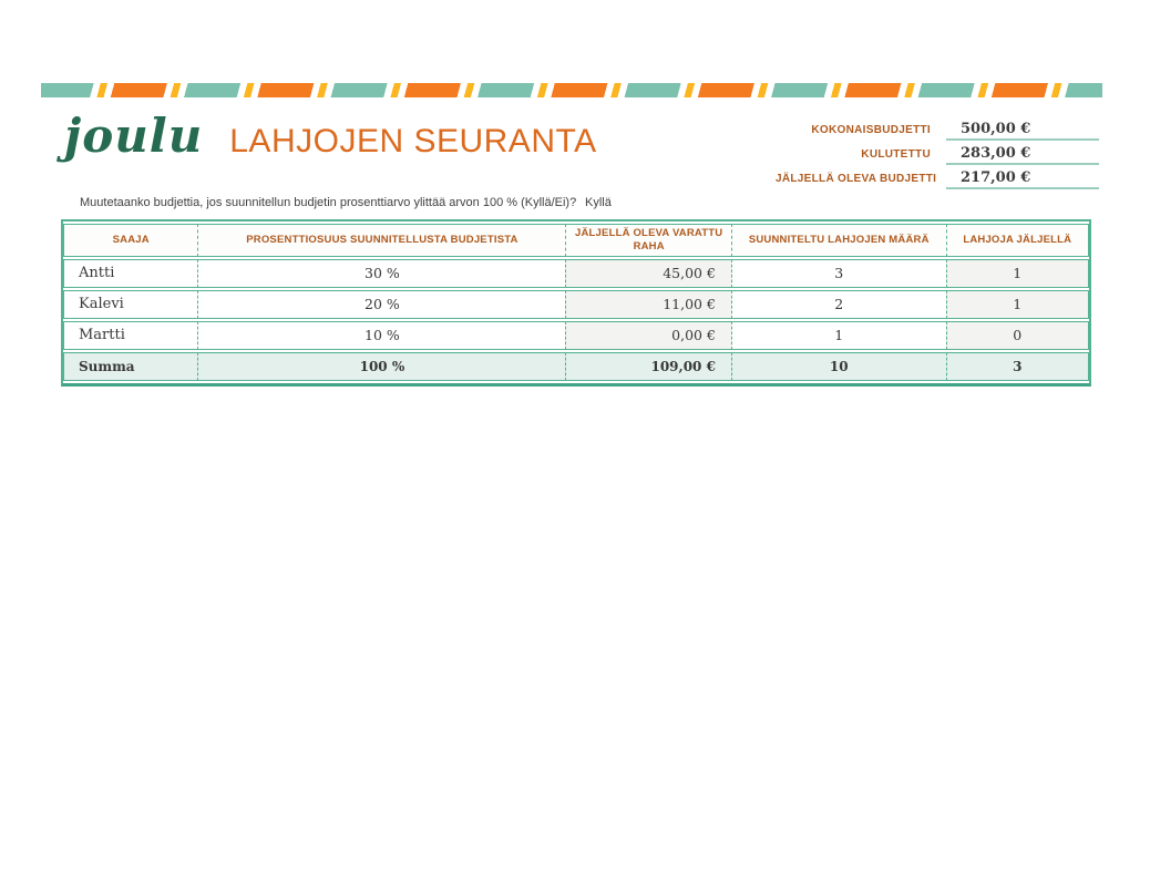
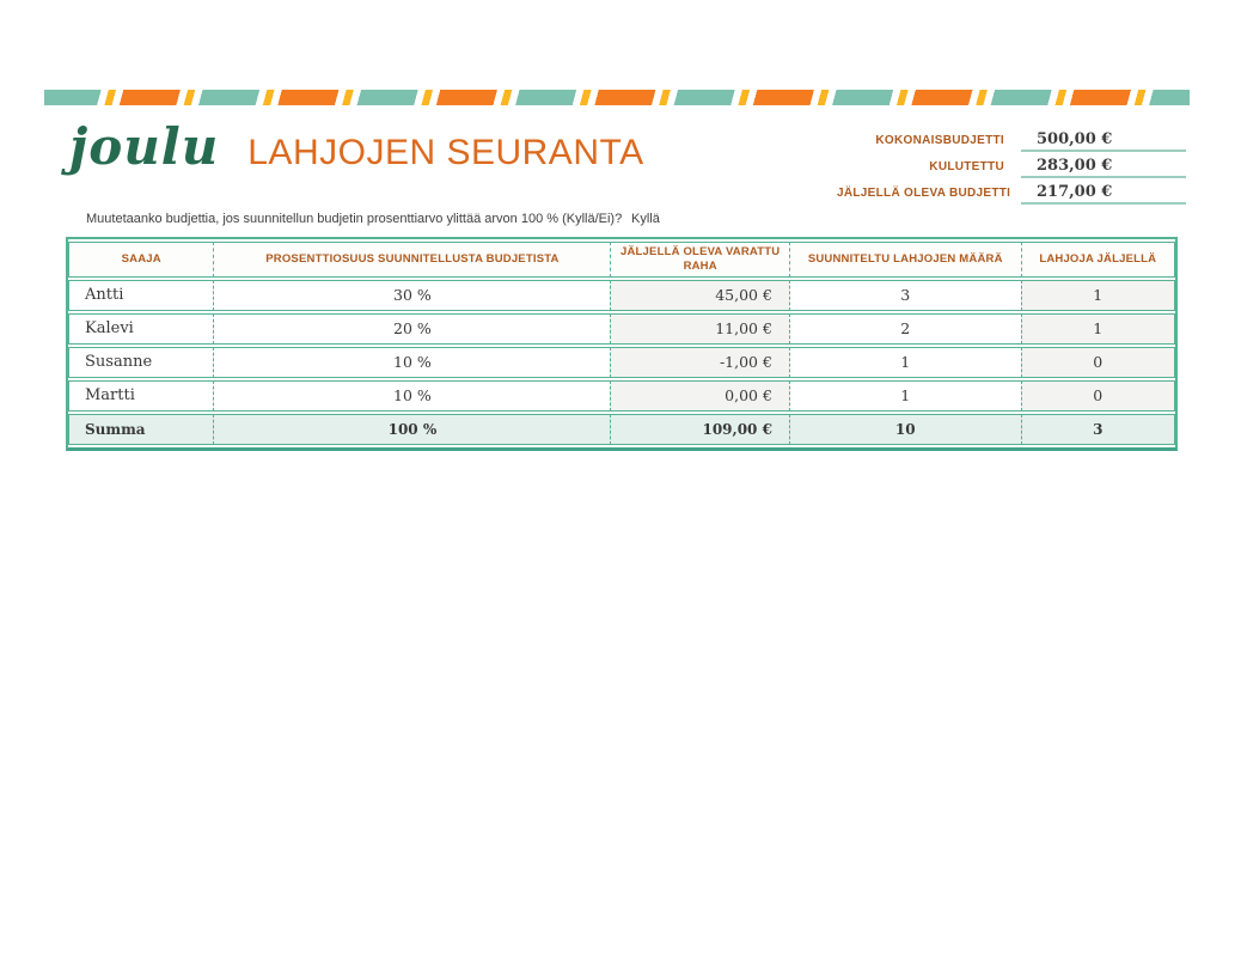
  joulu
  LAHJOJEN SEURANTA
  KOKONAISBUDJETTI
  500,00 €
  KULUTETTU
  283,00 €
  JÄLJELLÄ OLEVA BUDJETTI
  217,00 €
  Muutetaanko budjettia, jos suunnitellun budjetin prosenttiarvo ylittää arvon 100 % (Kyllä/Ei)?
  Kyllä
  SAAJA	PROSENTTIOSUUS SUUNNITELLUSTA BUDJETISTA	JÄLJELLÄ OLEVA VARATTU RAHA	SUUNNITELTU LAHJOJEN MÄÄRÄ	LAHJOJA JÄLJELLÄ
  Antti	30 %	45,00 €	3	1
  Kalevi	20 %	11,00 €	2	1
+ Susanne	10 %	-1,00 €	1	0
  Martti	10 %	0,00 €	1	0
  Summa	100 %	109,00 €	10	3
